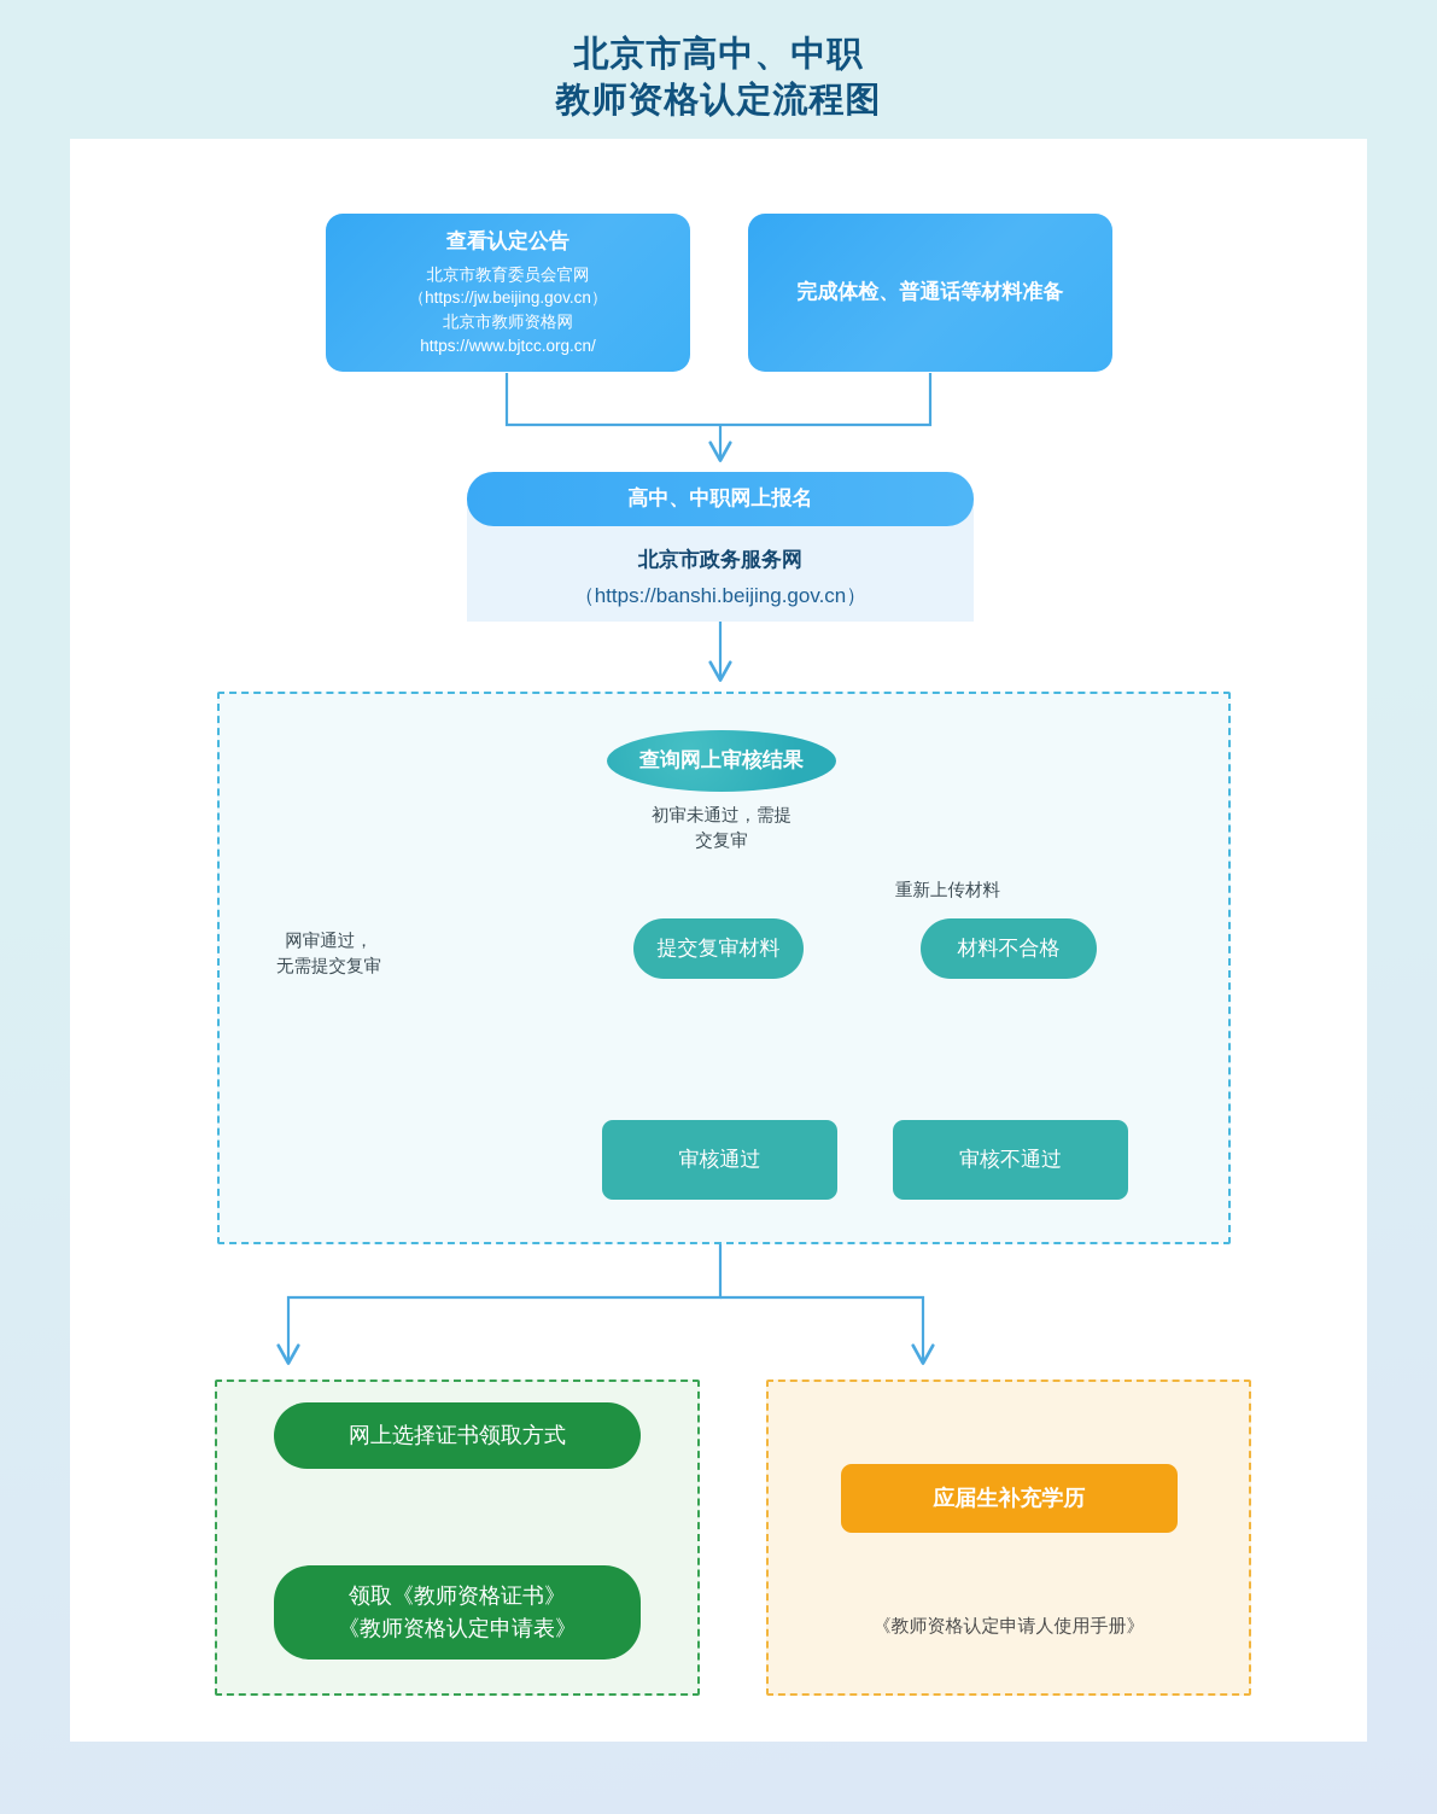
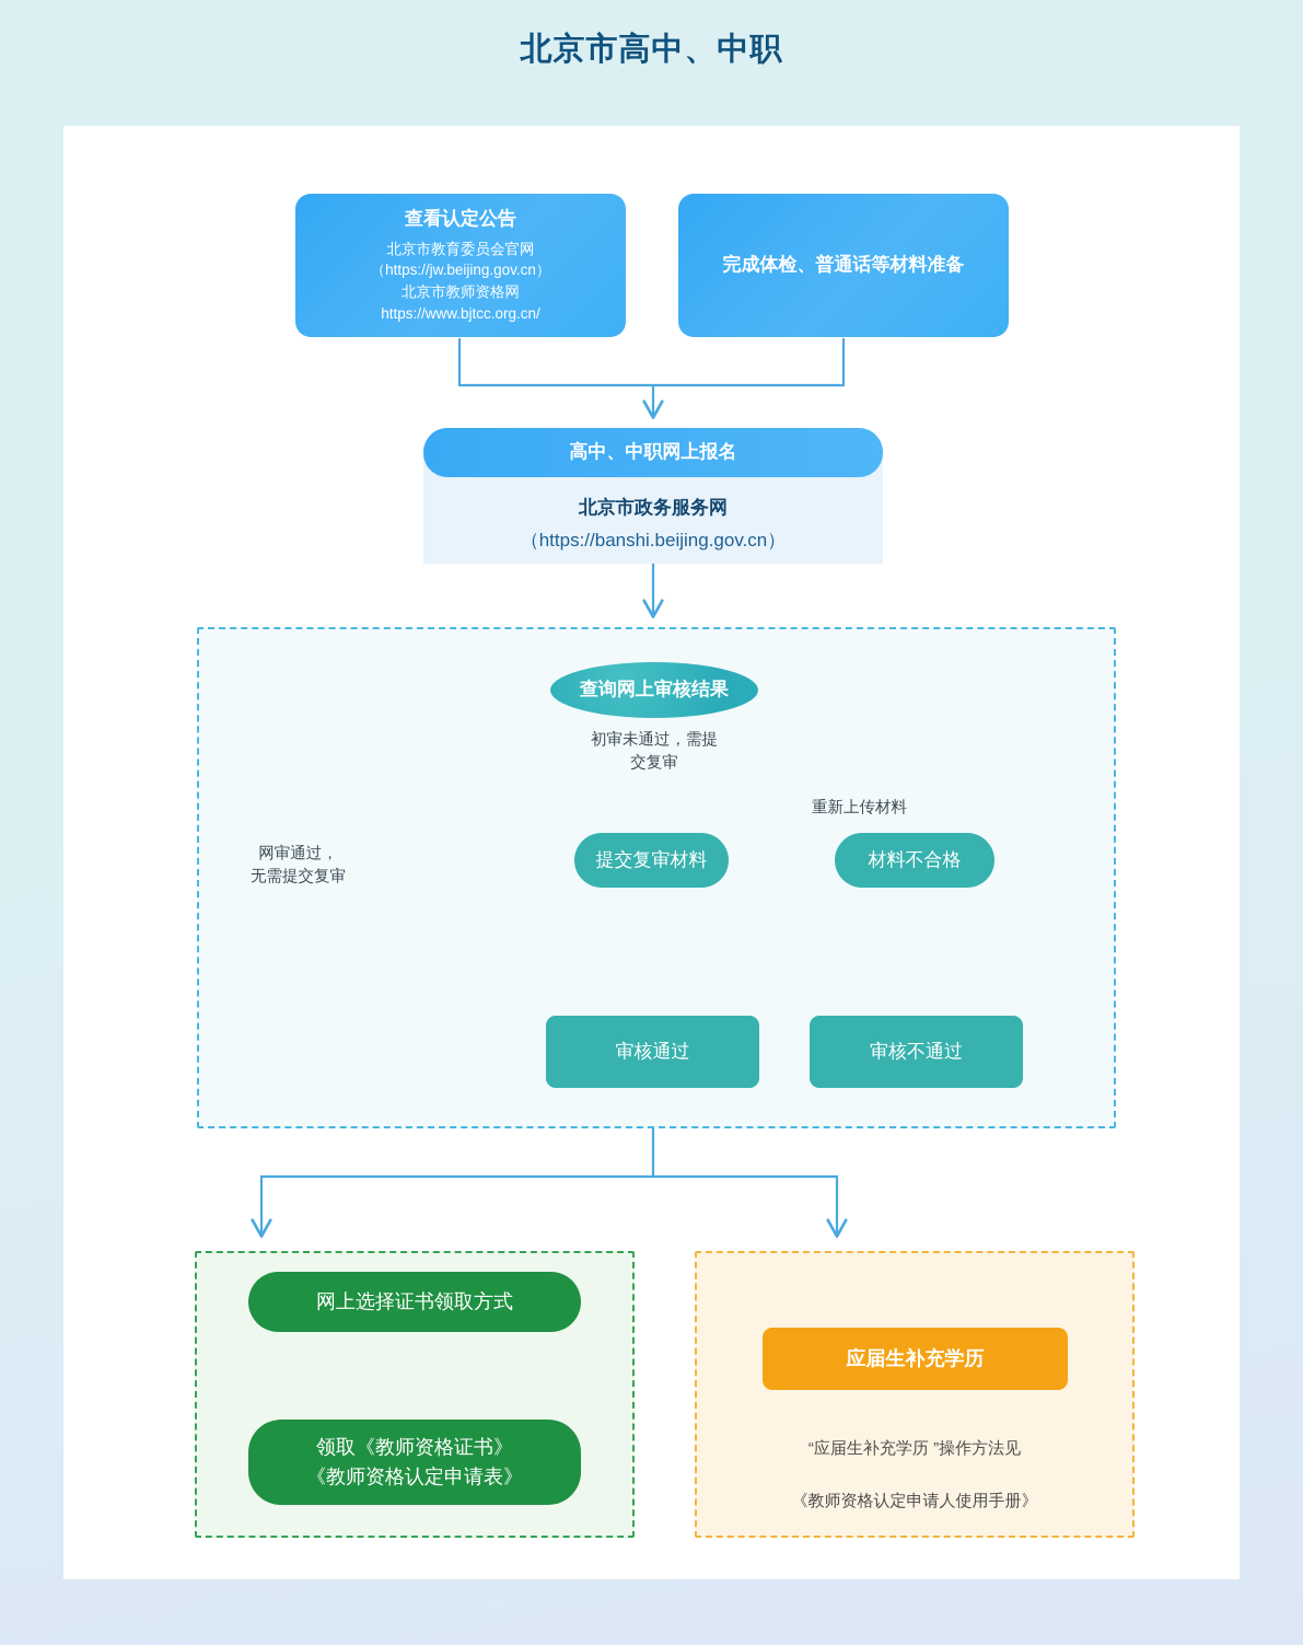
  北京市高中、中职
- 教师资格认定流程图
  查看认定公告
  北京市教育委员会官网
  （https://jw.beijing.gov.cn）
  北京市教师资格网
  https://www.bjtcc.org.cn/
  完成体检、普通话等材料准备
  北京市政务服务网
  （https://banshi.beijing.gov.cn）
  高中、中职网上报名
  查询网上审核结果
  初审未通过，需提
  交复审
  重新上传材料
  网审通过，
  无需提交复审
  提交复审材料
  材料不合格
  审核通过
  审核不通过
  网上选择证书领取方式
  领取《教师资格证书》
  《教师资格认定申请表》
  应届生补充学历
+ “应届生补充学历 ”操作方法见
  《教师资格认定申请人使用手册》
